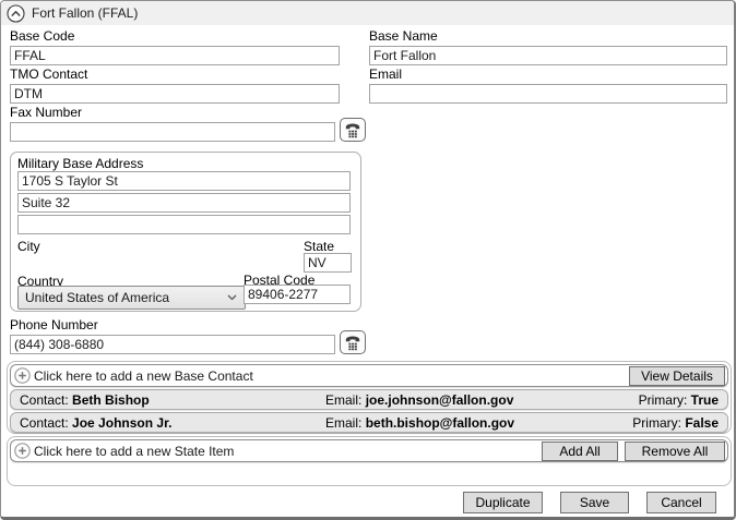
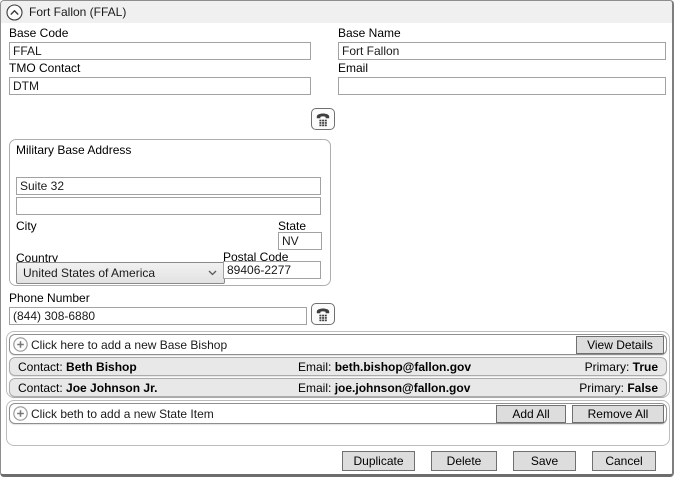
  Fort Fallon (FFAL)
  Base Code
  FFAL
  Base Name
  Fort Fallon
  TMO Contact
  DTM
  Email
- Fax Number
  Military Base Address
- 1705 S Taylor St
  Suite 32
  City
  State
  NV
  Country
  Postal Code
  United States of America
  89406-2277
  Phone Number
  (844) 308-6880
- Click here to add a new Base Contact
+ Click here to add a new Base Bishop
  View Details
  Contact: Beth Bishop
- Email: joe.johnson@fallon.gov
+ Email: beth.bishop@fallon.gov
  Primary: True
  Contact: Joe Johnson Jr.
- Email: beth.bishop@fallon.gov
+ Email: joe.johnson@fallon.gov
  Primary: False
- Click here to add a new State Item
+ Click beth to add a new State Item
  Add All
  Remove All
  Duplicate
+ Delete
  Save
  Cancel
